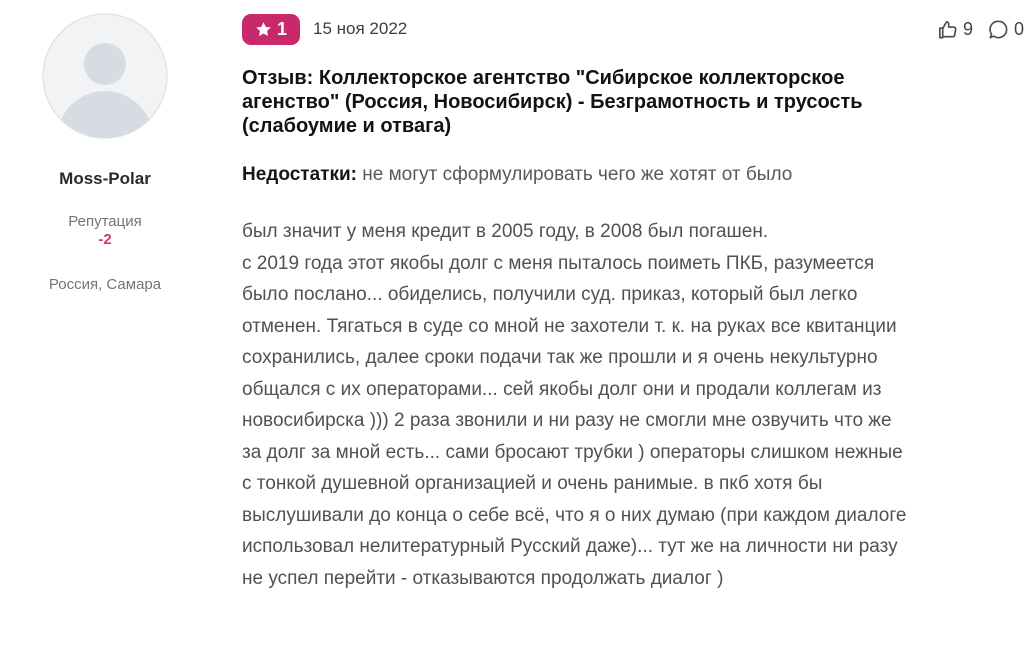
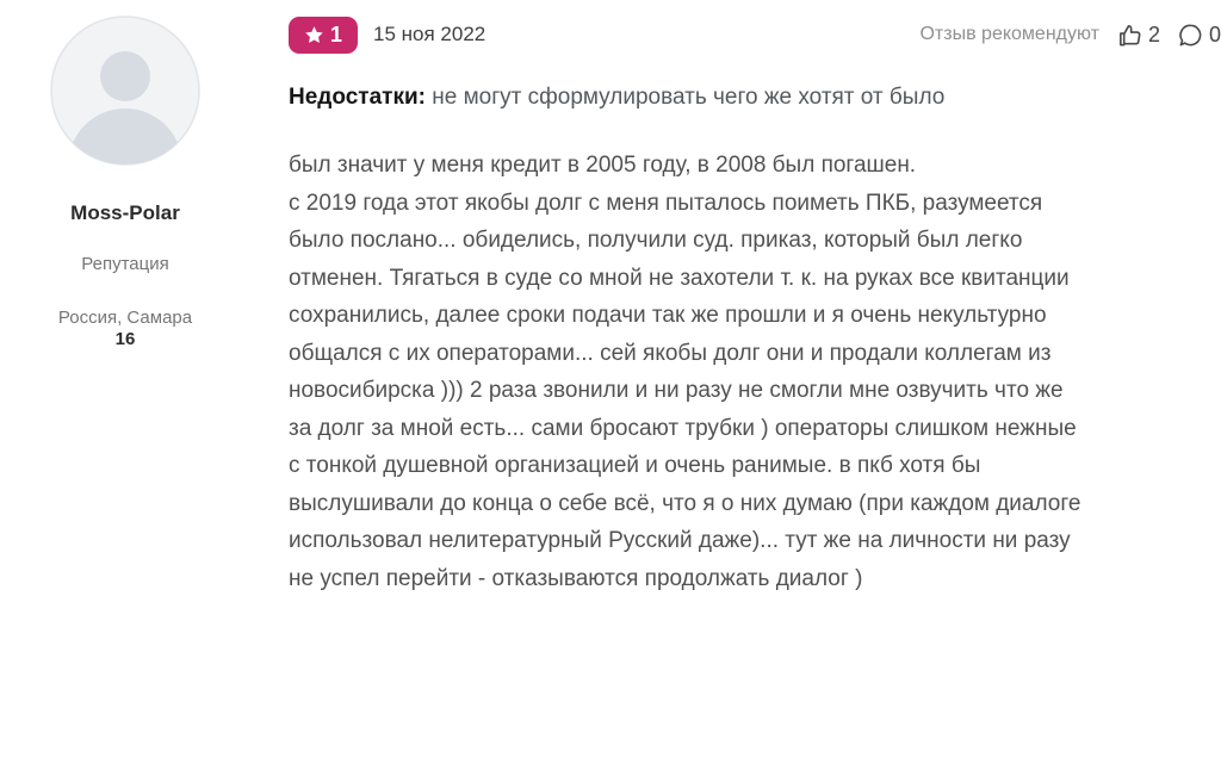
  Moss-Polar
  Репутация
- -2
  Россия, Самара
+ 16
  1
  15 ноя 2022
+ Отзыв рекомендуют
- 9
+ 2
  0
- Отзыв: Коллекторское агентство "Сибирское коллекторское
- агенство" (Россия, Новосибирск) - Безграмотность и трусость
- (слабоумие и отвага)
  Недостатки: не могут сформулировать чего же хотят от было
  был значит у меня кредит в 2005 году, в 2008 был погашен.
  с 2019 года этот якобы долг с меня пыталось поиметь ПКБ, разумеется
  было послано... обиделись, получили суд. приказ, который был легко
  отменен. Тягаться в суде со мной не захотели т. к. на руках все квитанции
  сохранились, далее сроки подачи так же прошли и я очень некультурно
  общался с их операторами... сей якобы долг они и продали коллегам из
  новосибирска ))) 2 раза звонили и ни разу не смогли мне озвучить что же
  за долг за мной есть... сами бросают трубки ) операторы слишком нежные
  с тонкой душевной организацией и очень ранимые. в пкб хотя бы
  выслушивали до конца о себе всё, что я о них думаю (при каждом диалоге
  использовал нелитературный Русский даже)... тут же на личности ни разу
  не успел перейти - отказываются продолжать диалог )
